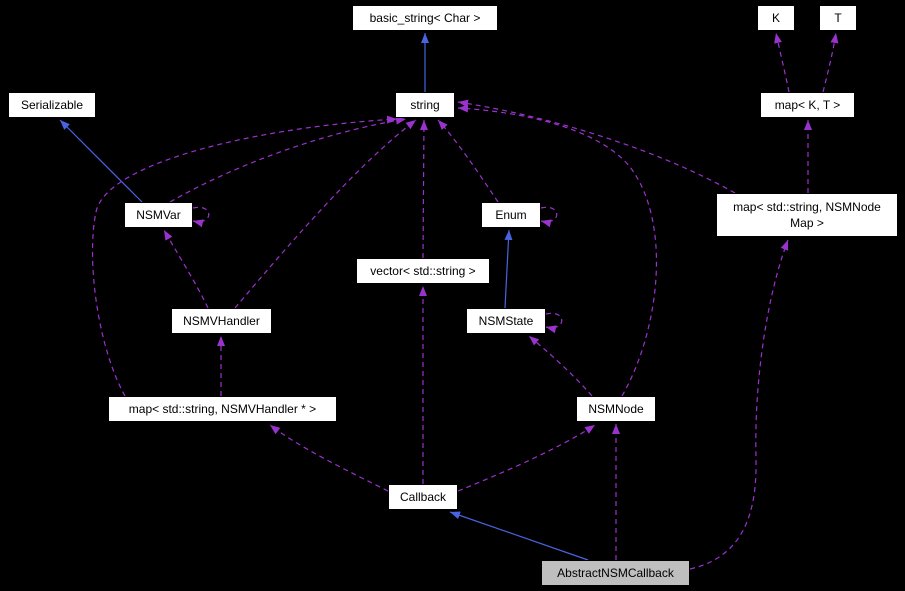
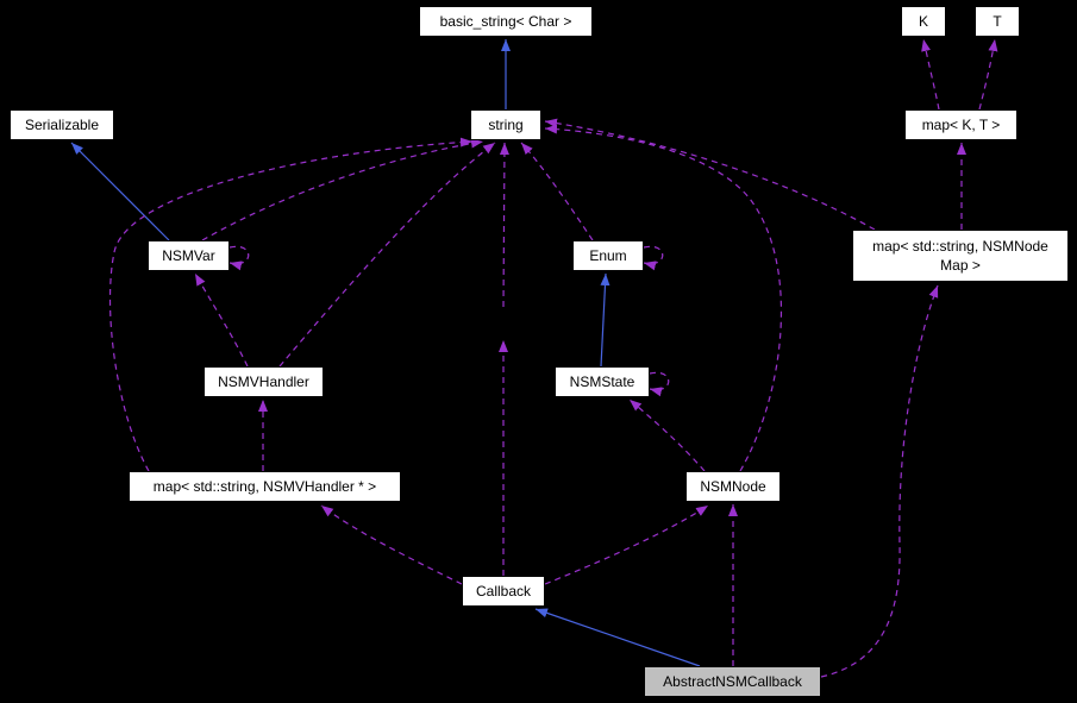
  basic_string< Char >
  K
  T
  Serializable
  string
  map< K, T >
  NSMVar
  Enum
  map< std::string, NSMNode
  Map >
- vector< std::string >
  NSMVHandler
  NSMState
  map< std::string, NSMVHandler * >
  NSMNode
  Callback
  AbstractNSMCallback
